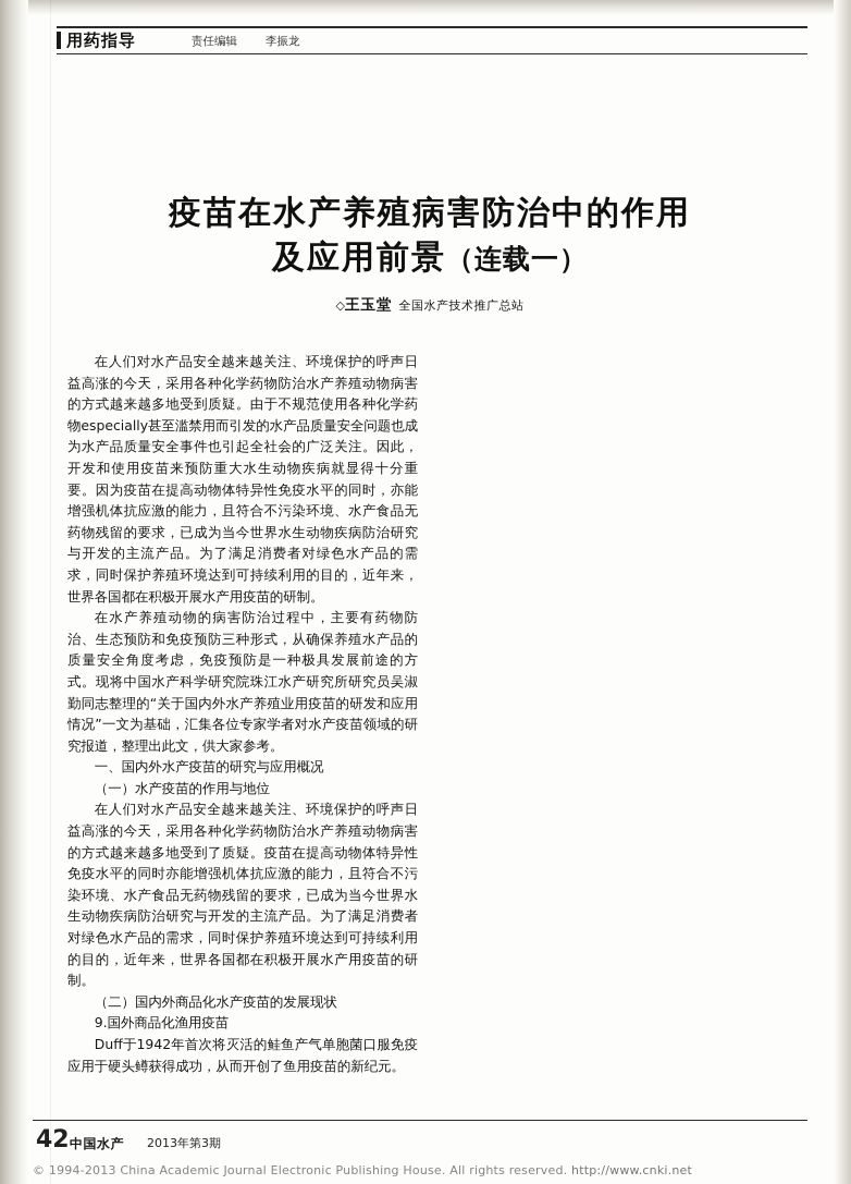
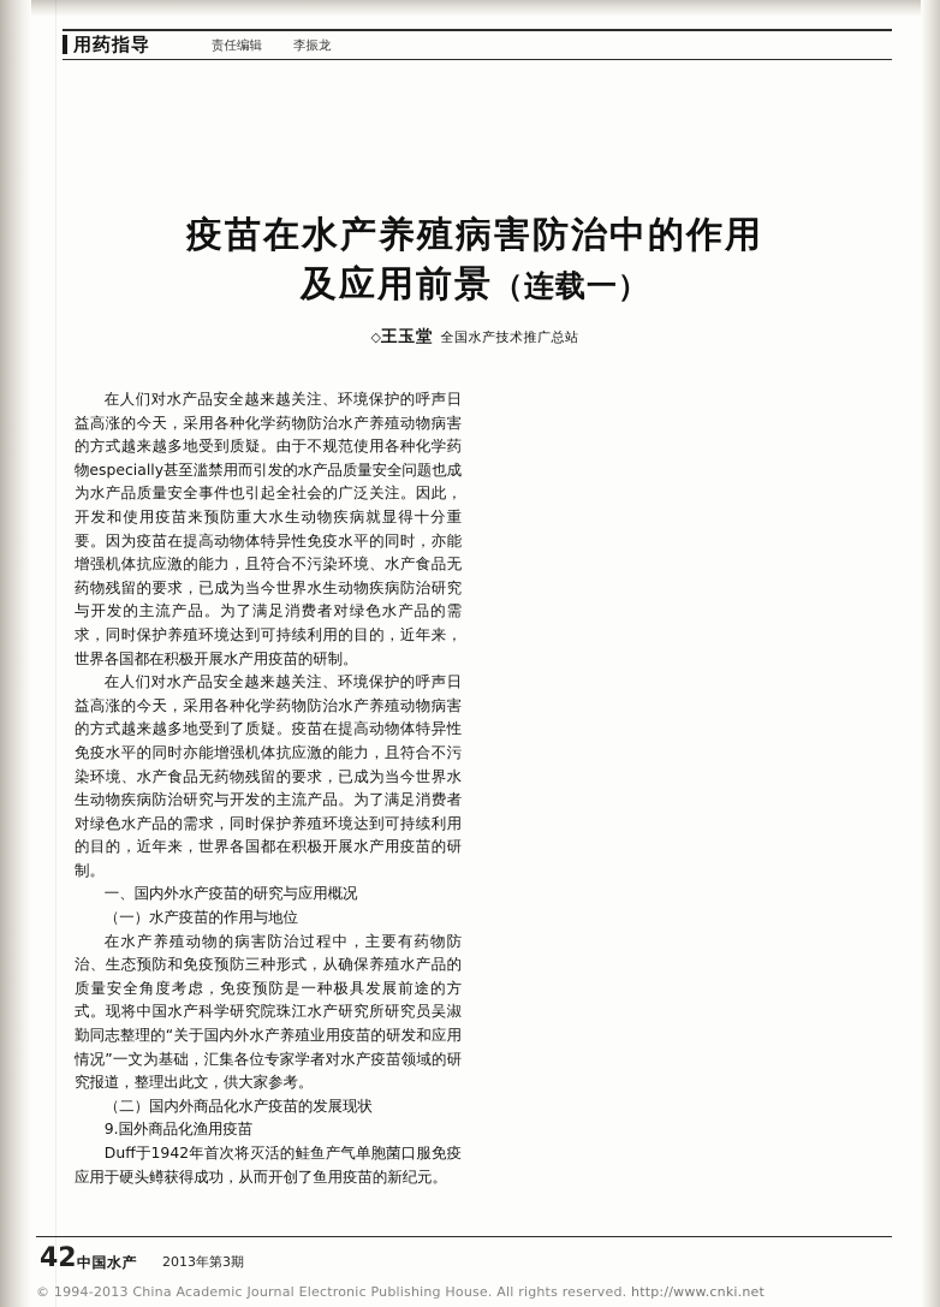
  用药指导
  责任编辑
  李振龙
  疫苗在水产养殖病害防治中的作用
  及应用前景（连载一）
  ◇王玉堂 全国水产技术推广总站
  在人们对水产品安全越来越关注、环境保护的呼声日益高涨的今天，采用各种化学药物防治水产养殖动物病害的方式越来越多地受到质疑。由于不规范使用各种化学药物especially甚至滥禁用而引发的水产品质量安全问题也成为水产品质量安全事件也引起全社会的广泛关注。因此，开发和使用疫苗来预防重大水生动物疾病就显得十分重要。因为疫苗在提高动物体特异性免疫水平的同时，亦能增强机体抗应激的能力，且符合不污染环境、水产食品无药物残留的要求，已成为当今世界水生动物疾病防治研究与开发的主流产品。为了满足消费者对绿色水产品的需求，同时保护养殖环境达到可持续利用的目的，近年来，世界各国都在积极开展水产用疫苗的研制。
- 在水产养殖动物的病害防治过程中，主要有药物防治、生态预防和免疫预防三种形式，从确保养殖水产品的质量安全角度考虑，免疫预防是一种极具发展前途的方式。现将中国水产科学研究院珠江水产研究所研究员吴淑勤同志整理的“关于国内外水产养殖业用疫苗的研发和应用情况”一文为基础，汇集各位专家学者对水产疫苗领域的研究报道，整理出此文，供大家参考。
+ 在人们对水产品安全越来越关注、环境保护的呼声日益高涨的今天，采用各种化学药物防治水产养殖动物病害的方式越来越多地受到了质疑。疫苗在提高动物体特异性免疫水平的同时亦能增强机体抗应激的能力，且符合不污染环境、水产食品无药物残留的要求，已成为当今世界水生动物疾病防治研究与开发的主流产品。为了满足消费者对绿色水产品的需求，同时保护养殖环境达到可持续利用的目的，近年来，世界各国都在积极开展水产用疫苗的研制。
  一、国内外水产疫苗的研究与应用概况
  （一）水产疫苗的作用与地位
- 在人们对水产品安全越来越关注、环境保护的呼声日益高涨的今天，采用各种化学药物防治水产养殖动物病害的方式越来越多地受到了质疑。疫苗在提高动物体特异性免疫水平的同时亦能增强机体抗应激的能力，且符合不污染环境、水产食品无药物残留的要求，已成为当今世界水生动物疾病防治研究与开发的主流产品。为了满足消费者对绿色水产品的需求，同时保护养殖环境达到可持续利用的目的，近年来，世界各国都在积极开展水产用疫苗的研制。
+ 在水产养殖动物的病害防治过程中，主要有药物防治、生态预防和免疫预防三种形式，从确保养殖水产品的质量安全角度考虑，免疫预防是一种极具发展前途的方式。现将中国水产科学研究院珠江水产研究所研究员吴淑勤同志整理的“关于国内外水产养殖业用疫苗的研发和应用情况”一文为基础，汇集各位专家学者对水产疫苗领域的研究报道，整理出此文，供大家参考。
  （二）国内外商品化水产疫苗的发展现状
  9.国外商品化渔用疫苗
  Duff于1942年首次将灭活的鲑鱼产气单胞菌口服免疫应用于硬头鳟获得成功，从而开创了鱼用疫苗的新纪元。
  42
  中国水产
  2013年第3期
  © 1994-2013 China Academic Journal Electronic Publishing House. All rights reserved. http://www.cnki.net
